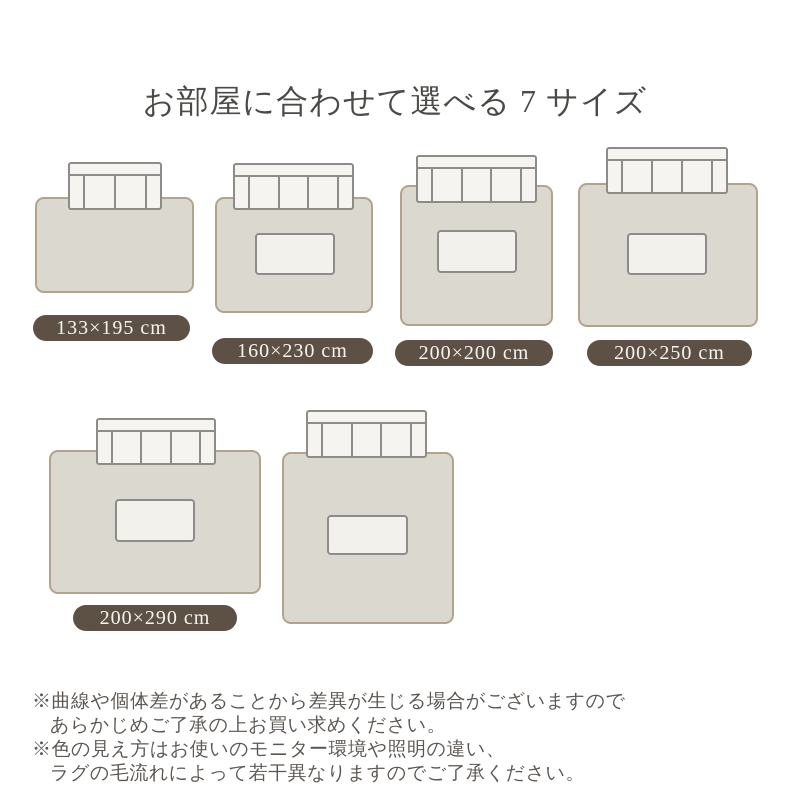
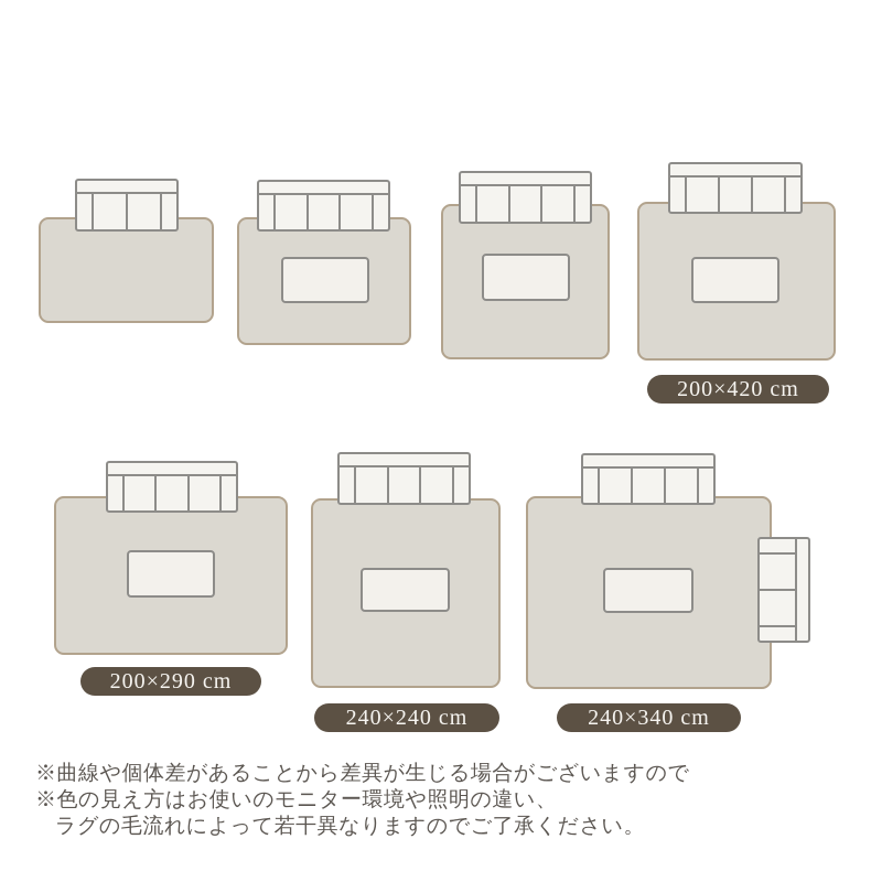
- お部屋に合わせて選べる 7 サイズ
- 133×195 cm
- 160×230 cm
- 200×200 cm
- 200×250 cm
+ 200×420 cm
  200×290 cm
+ 240×240 cm
+ 240×340 cm
  ※曲線や個体差があることから差異が生じる場合がございますので
- あらかじめご了承の上お買い求めください。
  ※色の見え方はお使いのモニター環境や照明の違い、
  ラグの毛流れによって若干異なりますのでご了承ください。
